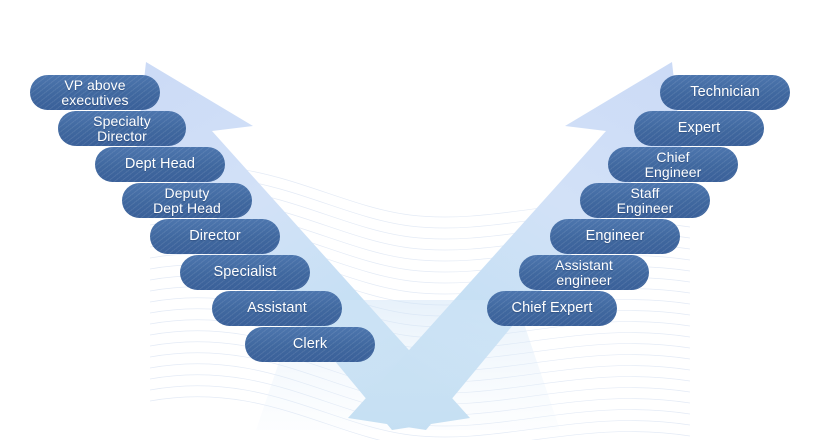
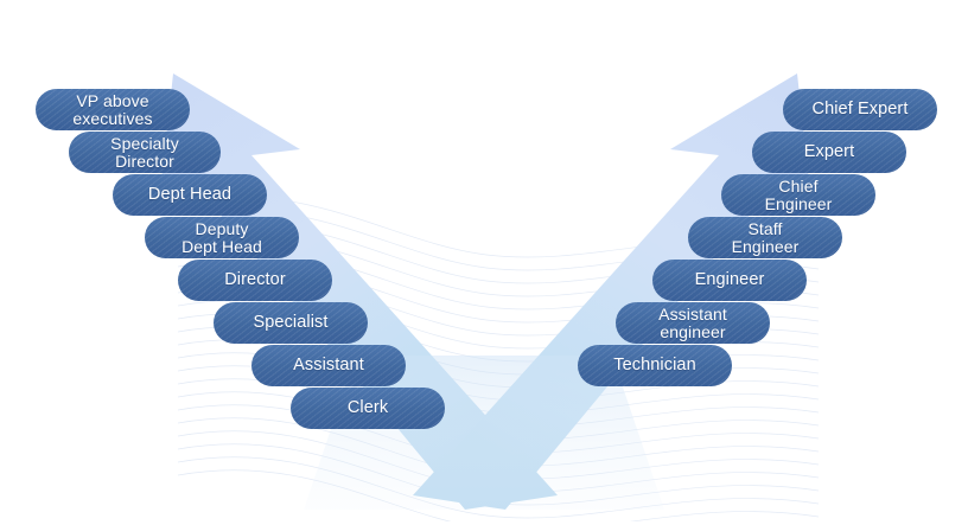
  VP above
  executives
  Specialty
  Director
  Dept Head
  Deputy
  Dept Head
  Director
  Specialist
  Assistant
  Clerk
- Technician
+ Chief Expert
  Expert
  Chief
  Engineer
  Staff
  Engineer
  Engineer
  Assistant
  engineer
- Chief Expert
+ Technician
